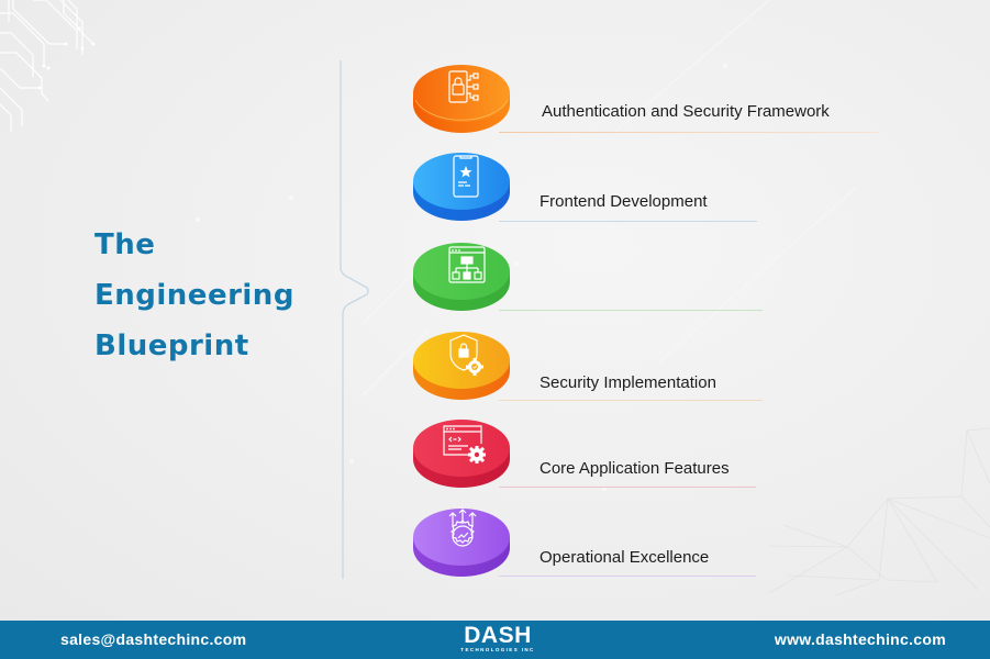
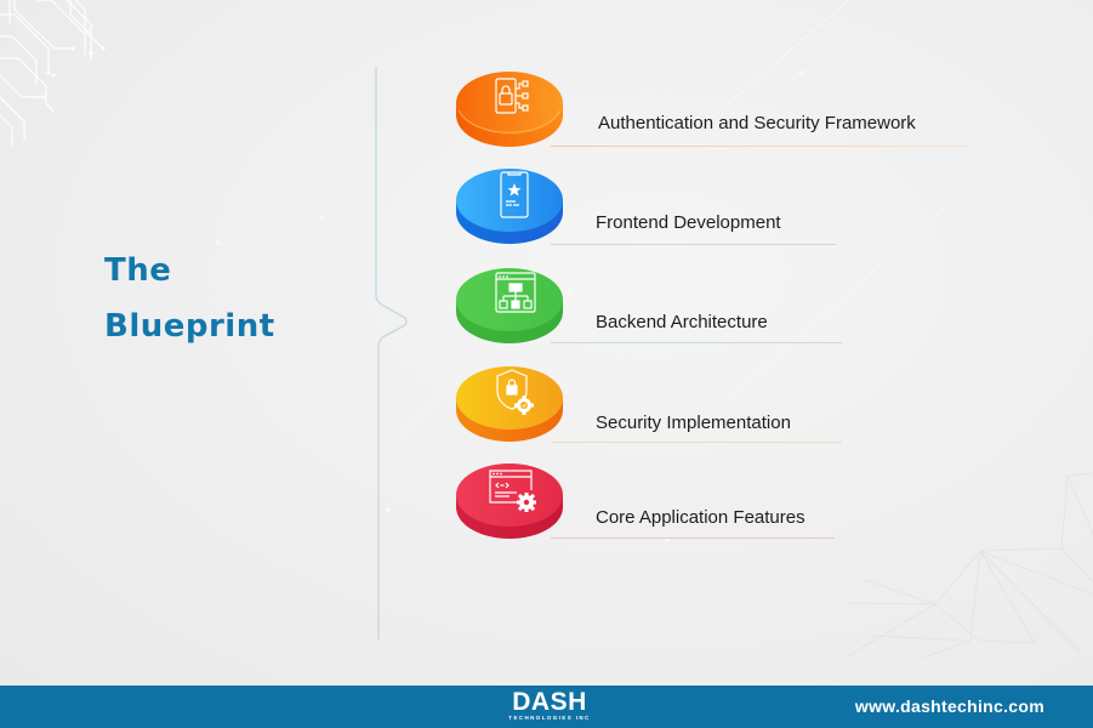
  The
- Engineering
  Blueprint
  Authentication and Security Framework
  Frontend Development
+ Backend Architecture
  Security Implementation
  Core Application Features
- Operational Excellence
- sales@dashtechinc.com
  DASH
  www.dashtechinc.com
